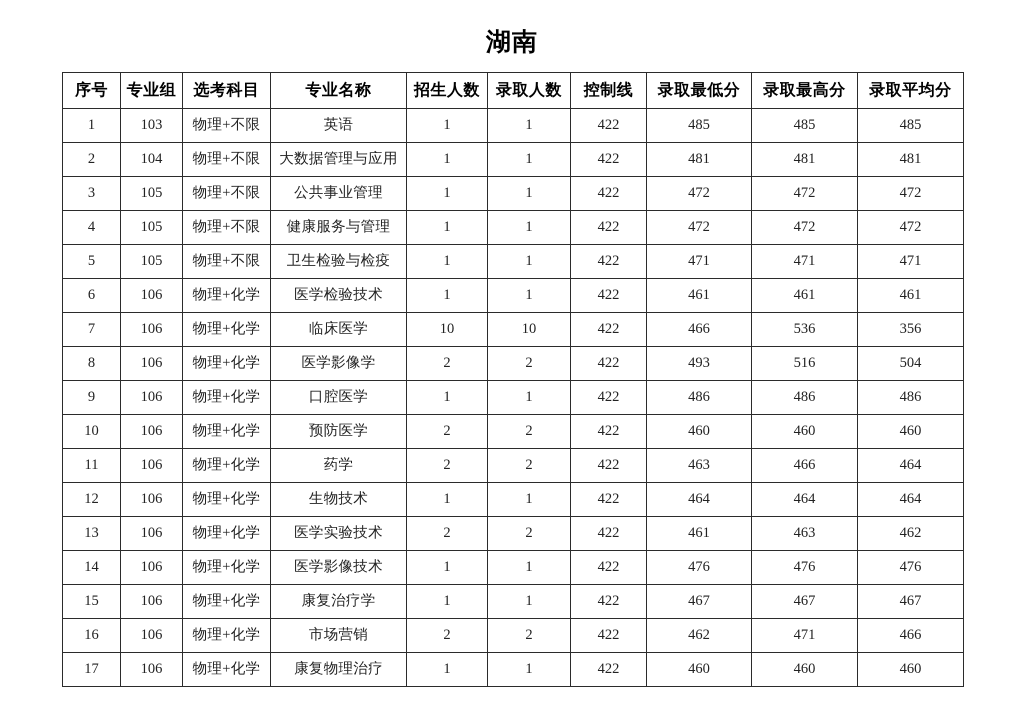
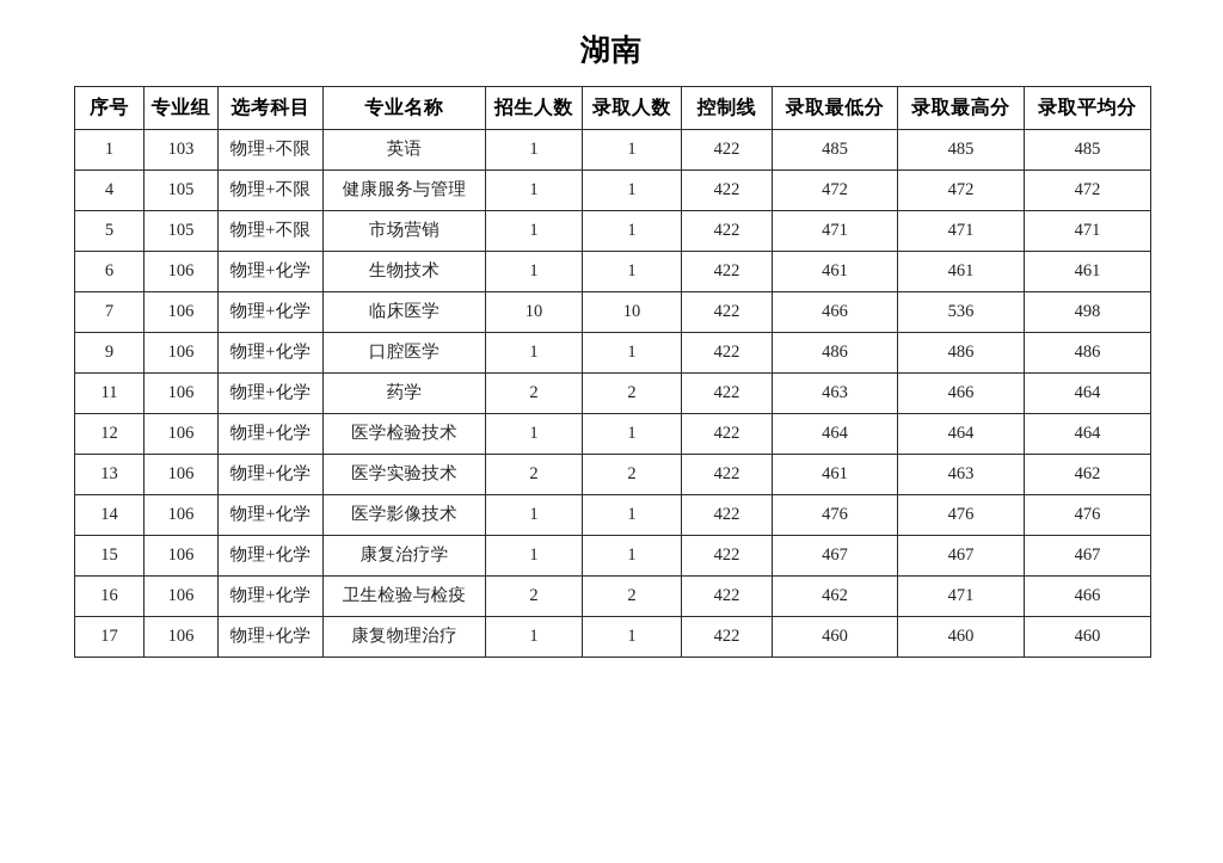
  湖南
  序号	专业组	选考科目	专业名称	招生人数	录取人数	控制线	录取最低分	录取最高分	录取平均分
  1	103	物理+不限	英语	1	1	422	485	485	485
- 2	104	物理+不限	大数据管理与应用	1	1	422	481	481	481
- 3	105	物理+不限	公共事业管理	1	1	422	472	472	472
  4	105	物理+不限	健康服务与管理	1	1	422	472	472	472
- 5	105	物理+不限	卫生检验与检疫	1	1	422	471	471	471
+ 5	105	物理+不限	市场营销	1	1	422	471	471	471
- 6	106	物理+化学	医学检验技术	1	1	422	461	461	461
+ 6	106	物理+化学	生物技术	1	1	422	461	461	461
- 7	106	物理+化学	临床医学	10	10	422	466	536	356
+ 7	106	物理+化学	临床医学	10	10	422	466	536	498
- 8	106	物理+化学	医学影像学	2	2	422	493	516	504
  9	106	物理+化学	口腔医学	1	1	422	486	486	486
- 10	106	物理+化学	预防医学	2	2	422	460	460	460
  11	106	物理+化学	药学	2	2	422	463	466	464
- 12	106	物理+化学	生物技术	1	1	422	464	464	464
+ 12	106	物理+化学	医学检验技术	1	1	422	464	464	464
  13	106	物理+化学	医学实验技术	2	2	422	461	463	462
  14	106	物理+化学	医学影像技术	1	1	422	476	476	476
  15	106	物理+化学	康复治疗学	1	1	422	467	467	467
- 16	106	物理+化学	市场营销	2	2	422	462	471	466
+ 16	106	物理+化学	卫生检验与检疫	2	2	422	462	471	466
  17	106	物理+化学	康复物理治疗	1	1	422	460	460	460
